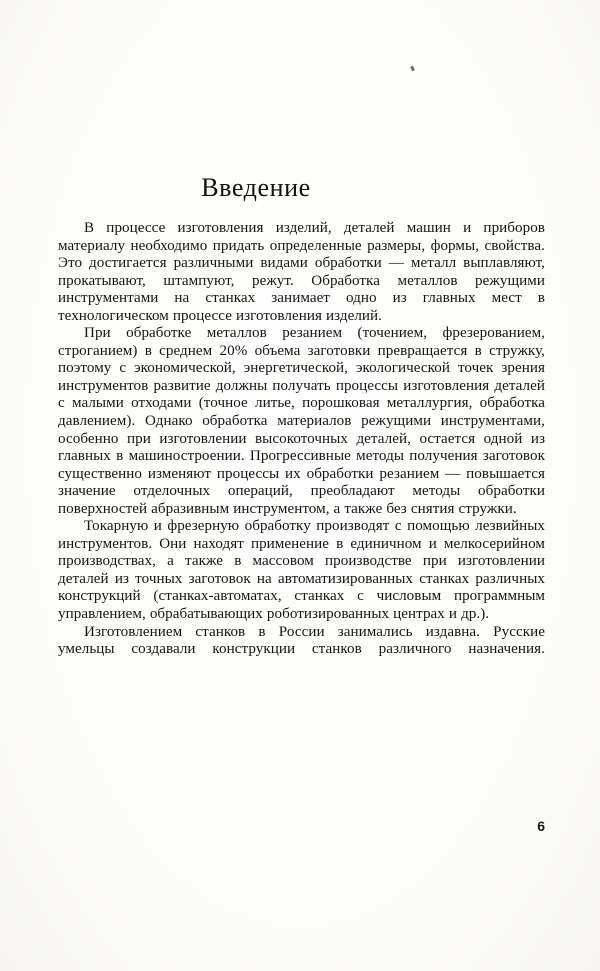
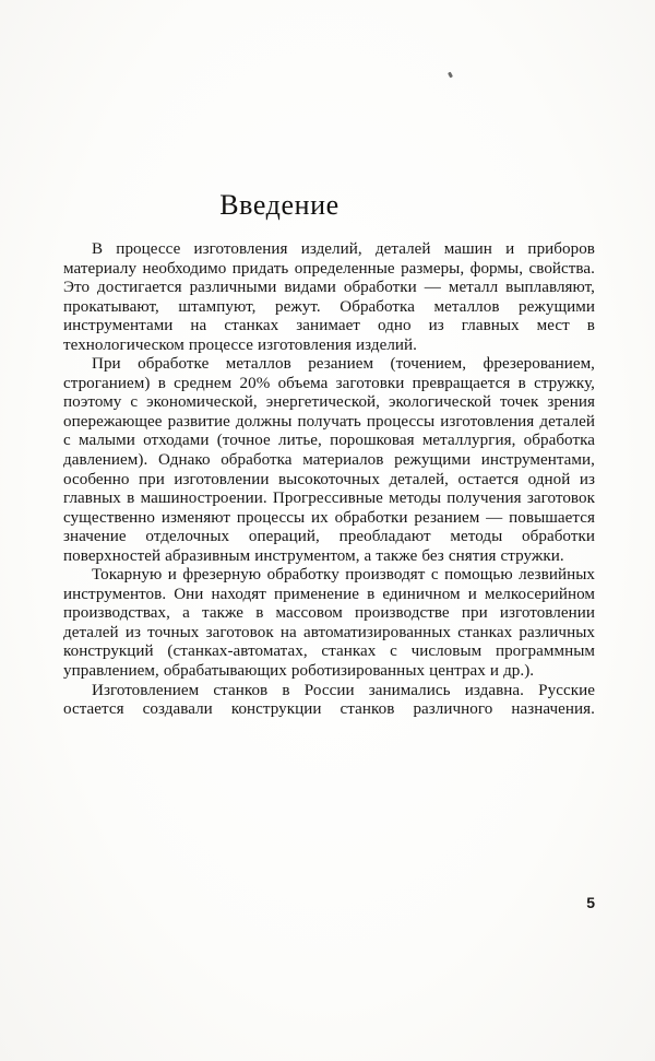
  Введение
  В процессе изготовления изделий, деталей машин и приборов материалу необходимо придать определенные размеры, формы, свойства. Это достигается различными видами обработки — металл выплавляют, прокатывают, штампуют, режут. Обработка металлов режущими инструментами на станках занимает одно из главных мест в технологическом процессе изготовления изделий.
- При обработке металлов резанием (точением, фрезерованием, строганием) в среднем 20% объема заготовки превращается в стружку, поэтому с экономической, энергетической, экологической точек зрения инструментов развитие должны получать процессы изготовления деталей с малыми отходами (точное литье, порошковая металлургия, обработка давлением). Однако обработка материалов режущими инструментами, особенно при изготовлении высокоточных деталей, остается одной из главных в машиностроении. Прогрессивные методы получения заготовок существенно изменяют процессы их обработки резанием — повышается значение отделочных операций, преобладают методы обработки поверхностей абразивным инструментом, а также без снятия стружки.
+ При обработке металлов резанием (точением, фрезерованием, строганием) в среднем 20% объема заготовки превращается в стружку, поэтому с экономической, энергетической, экологической точек зрения опережающее развитие должны получать процессы изготовления деталей с малыми отходами (точное литье, порошковая металлургия, обработка давлением). Однако обработка материалов режущими инструментами, особенно при изготовлении высокоточных деталей, остается одной из главных в машиностроении. Прогрессивные методы получения заготовок существенно изменяют процессы их обработки резанием — повышается значение отделочных операций, преобладают методы обработки поверхностей абразивным инструментом, а также без снятия стружки.
  Токарную и фрезерную обработку производят с помощью лезвийных инструментов. Они находят применение в единичном и мелкосерийном производствах, а также в массовом производстве при изготовлении деталей из точных заготовок на автоматизированных станках различных конструкций (станках-автоматах, станках с числовым программным управлением, обрабатывающих роботизированных центрах и др.).
- Изготовлением станков в России занимались издавна. Русские умельцы создавали конструкции станков различного назначения.
+ Изготовлением станков в России занимались издавна. Русские остается создавали конструкции станков различного назначения.
- 6
+ 5
